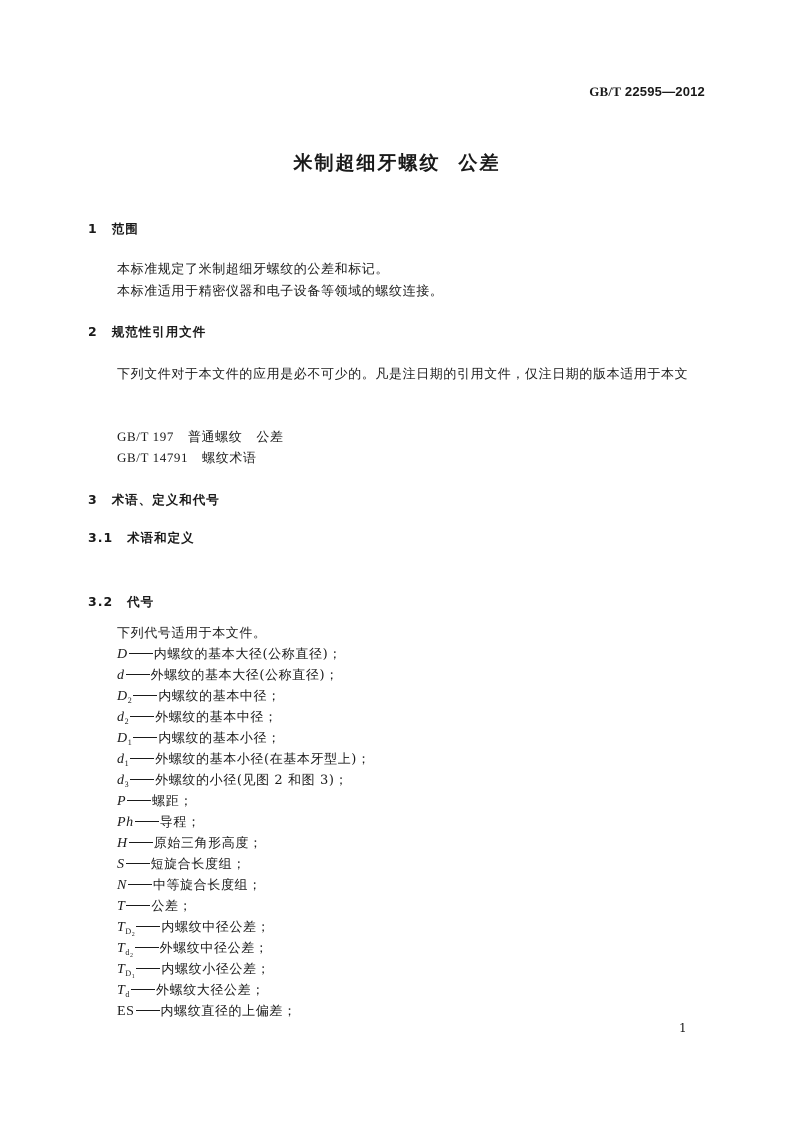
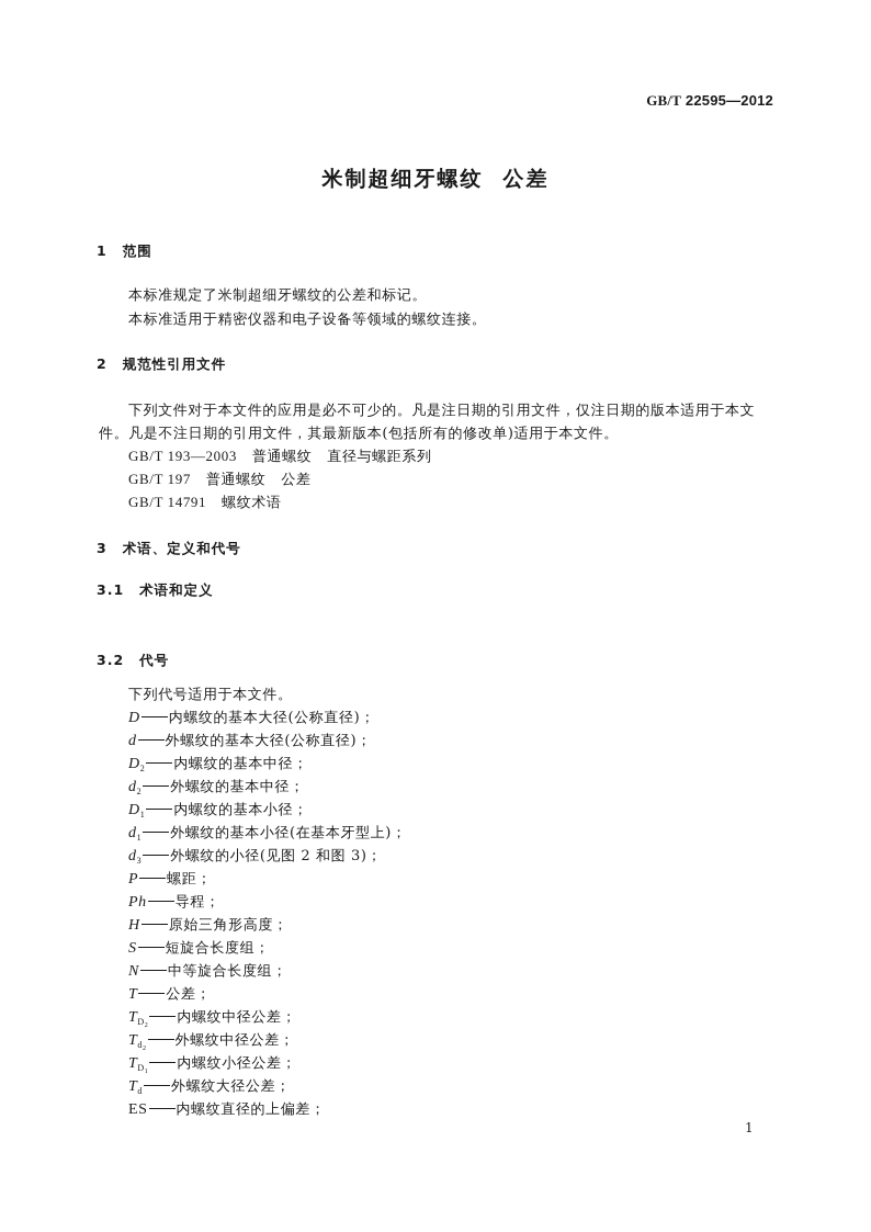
  GB/T 22595—2012
  米制超细牙螺纹 公差
  1 范围
  本标准规定了米制超细牙螺纹的公差和标记。
  本标准适用于精密仪器和电子设备等领域的螺纹连接。
  2 规范性引用文件
  下列文件对于本文件的应用是必不可少的。凡是注日期的引用文件，仅注日期的版本适用于本文
+ 件。凡是不注日期的引用文件，其最新版本(包括所有的修改单)适用于本文件。
+ GB/T 193—2003 普通螺纹 直径与螺距系列
  GB/T 197 普通螺纹 公差
  GB/T 14791 螺纹术语
  3 术语、定义和代号
  3.1 术语和定义
  3.2 代号
  下列代号适用于本文件。
  D 内螺纹的基本大径(公称直径)；
  d 外螺纹的基本大径(公称直径)；
  D2 内螺纹的基本中径；
  d2 外螺纹的基本中径；
  D1 内螺纹的基本小径；
  d1 外螺纹的基本小径(在基本牙型上)；
  d3 外螺纹的小径(见图 2 和图 3)；
  P 螺距；
  Ph 导程；
  H 原始三角形高度；
  S 短旋合长度组；
  N 中等旋合长度组；
  T 公差；
  TD 内螺纹中径公差；
  Td 外螺纹中径公差；
  TD 内螺纹小径公差；
  Td 外螺纹大径公差；
  ES 内螺纹直径的上偏差；
  1
